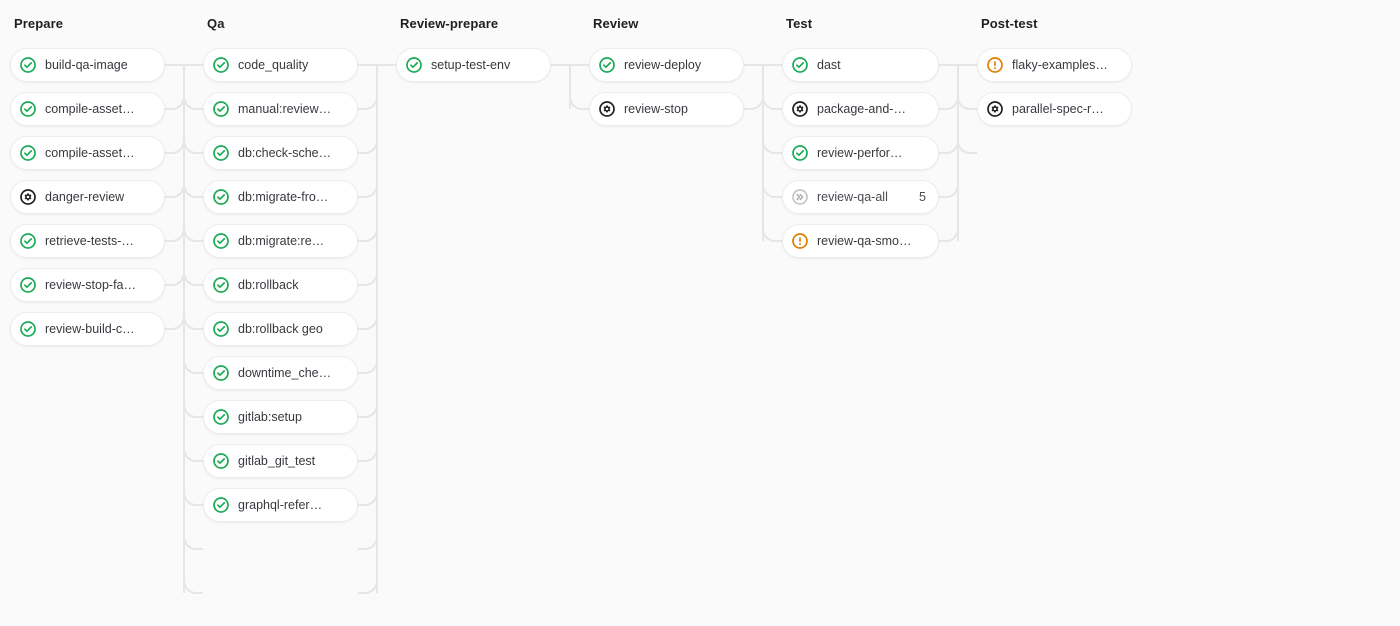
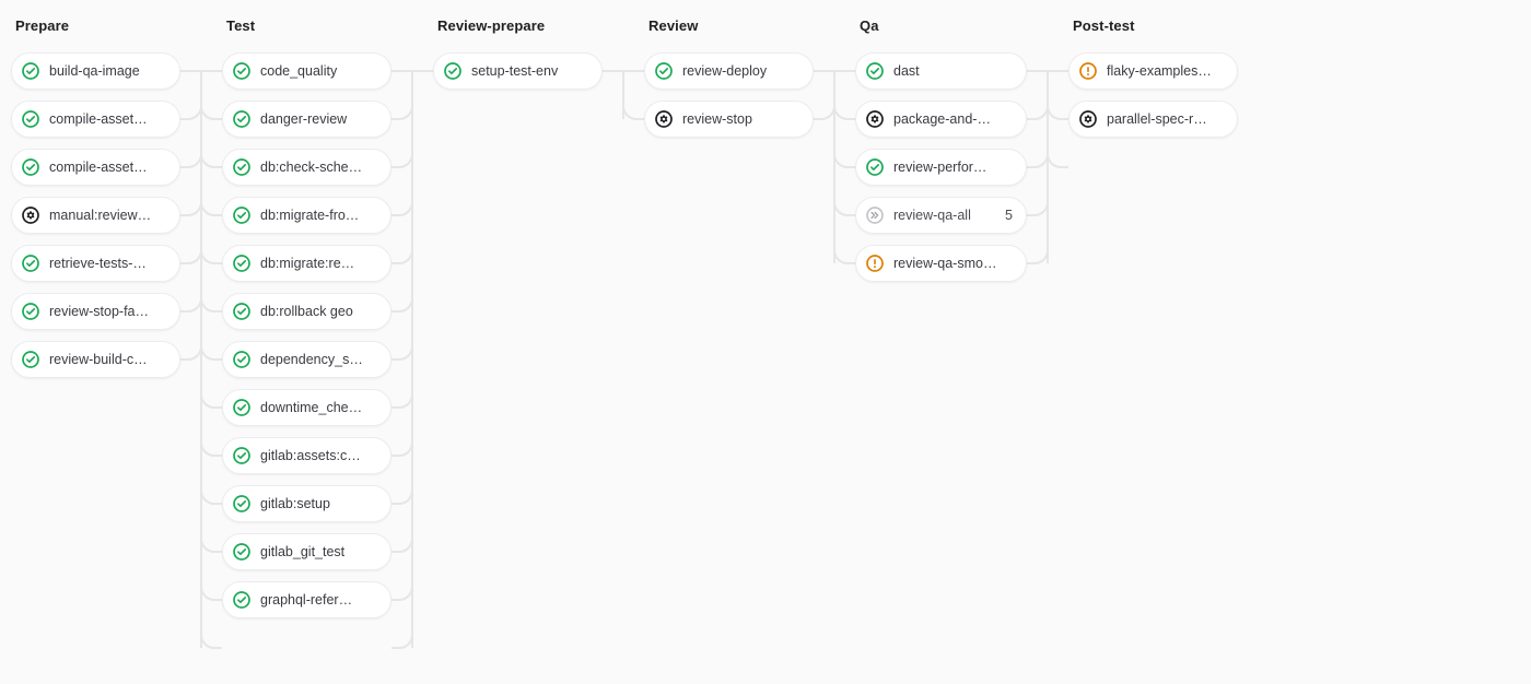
  Prepare
  build-qa-image
  compile-asset…
  compile-asset…
- danger-review
+ manual:review…
  retrieve-tests-…
  review-stop-fa…
  review-build-c…
- Qa
+ Test
  code_quality
- manual:review…
+ danger-review
  db:check-sche…
  db:migrate-fro…
  db:migrate:re…
- db:rollback
  db:rollback geo
+ dependency_s…
  downtime_che…
+ gitlab:assets:c…
  gitlab:setup
  gitlab_git_test
  graphql-refer…
  Review-prepare
  setup-test-env
  Review
  review-deploy
  review-stop
- Test
+ Qa
  dast
  package-and-…
  review-perfor…
  review-qa-all
  5
  review-qa-smo…
  Post-test
  flaky-examples…
  parallel-spec-r…
